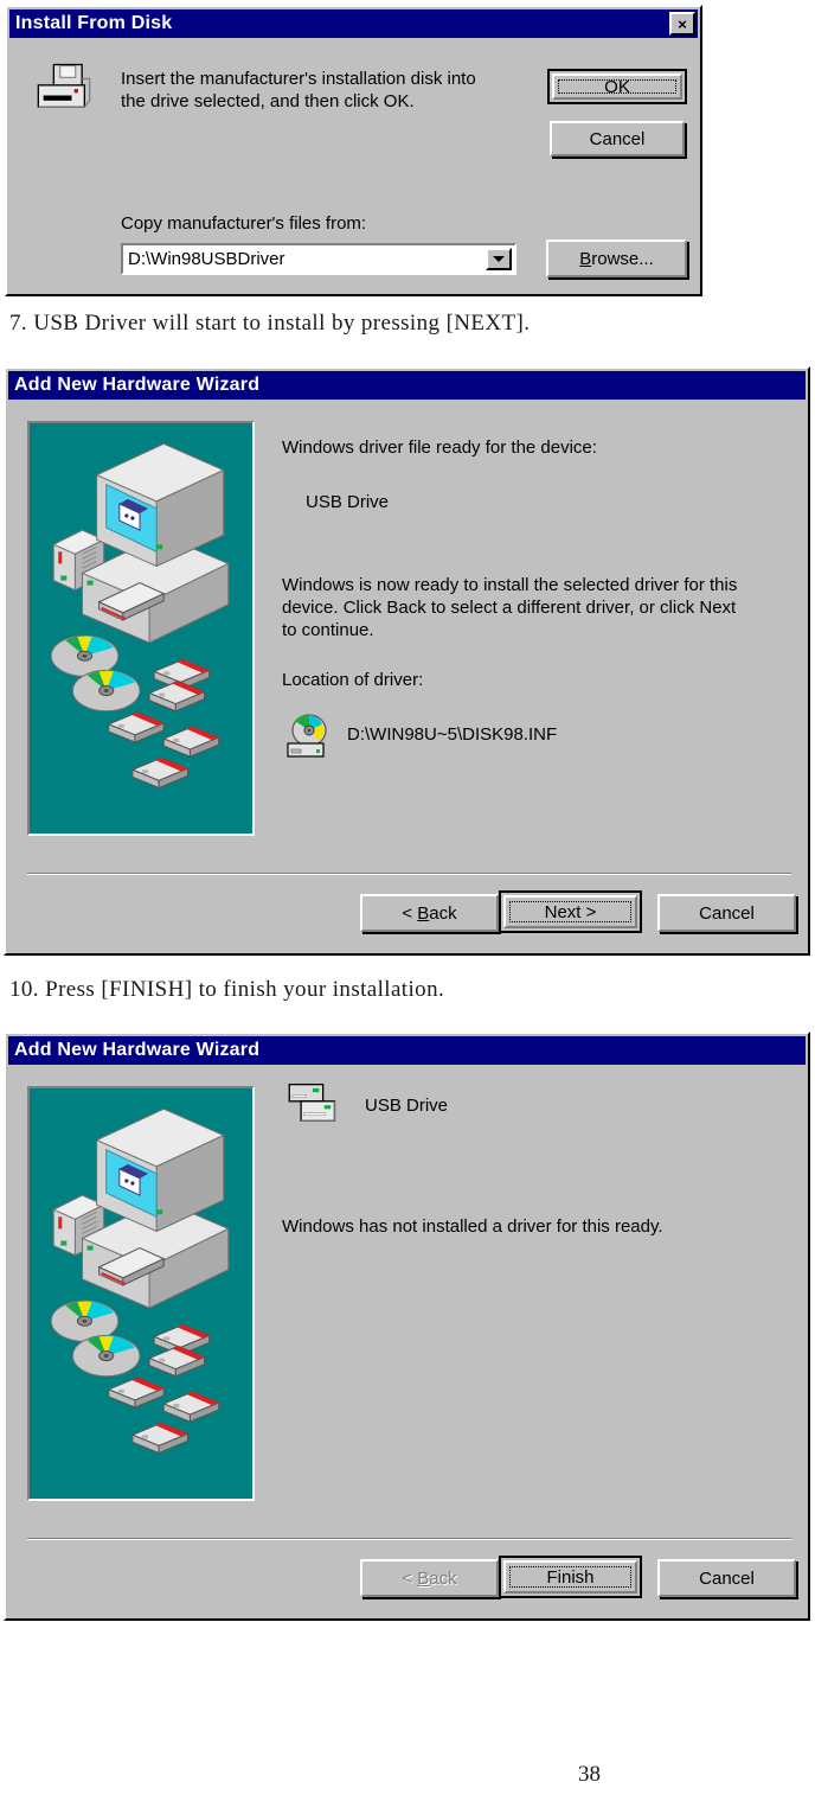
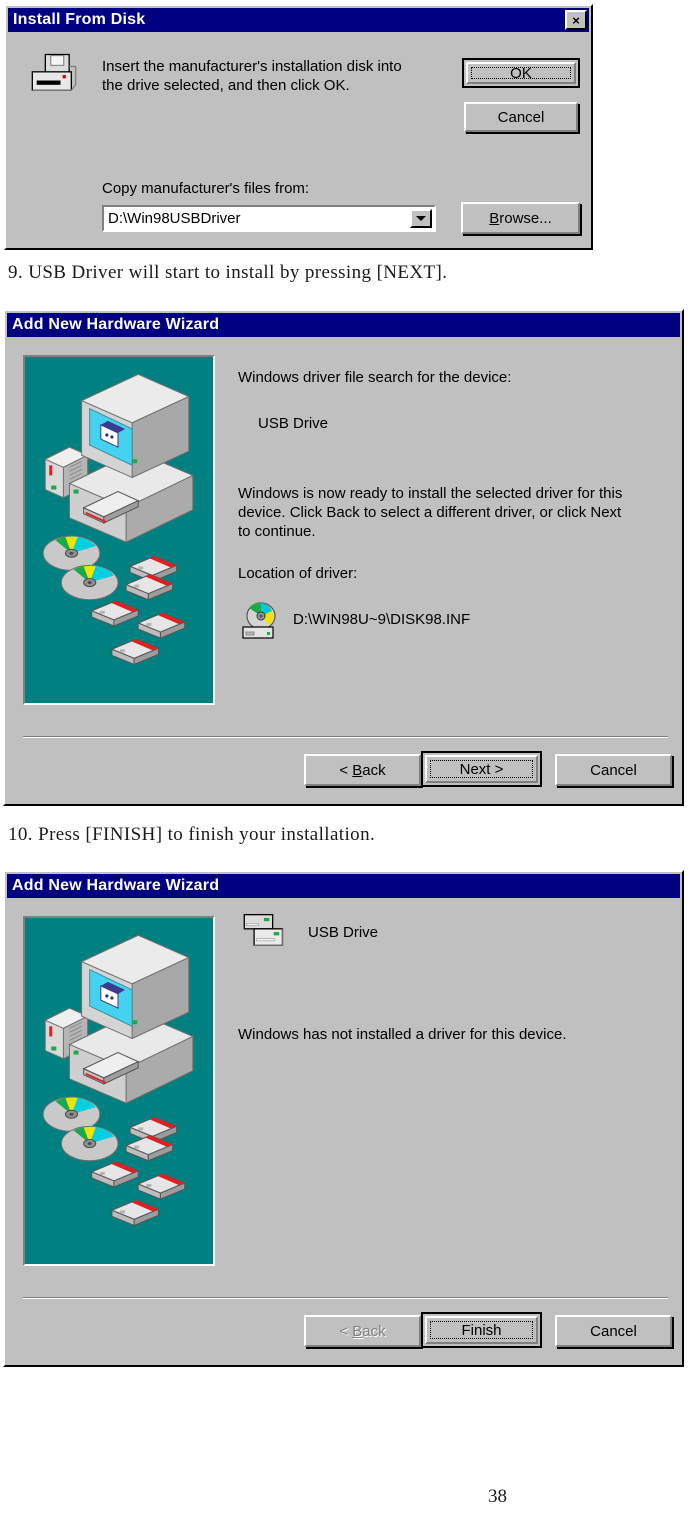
  Install From Disk
  ×
  Insert the manufacturer's installation disk into
  the drive selected, and then click OK.
  OK
  Cancel
  Copy manufacturer's files from:
  D:\Win98USBDriver
  Browse...
- 7. USB Driver will start to install by pressing [NEXT].
+ 9. USB Driver will start to install by pressing [NEXT].
  Add New Hardware Wizard
- Windows driver file ready for the device:
+ Windows driver file search for the device:
  USB Drive
  Windows is now ready to install the selected driver for this
  device. Click Back to select a different driver, or click Next
  to continue.
  Location of driver:
- D:\WIN98U~5\DISK98.INF
+ D:\WIN98U~9\DISK98.INF
  < Back
  Next >
  Cancel
  10. Press [FINISH] to finish your installation.
  Add New Hardware Wizard
  USB Drive
- Windows has not installed a driver for this ready.
+ Windows has not installed a driver for this device.
  < Back
  Finish
  Cancel
  38
